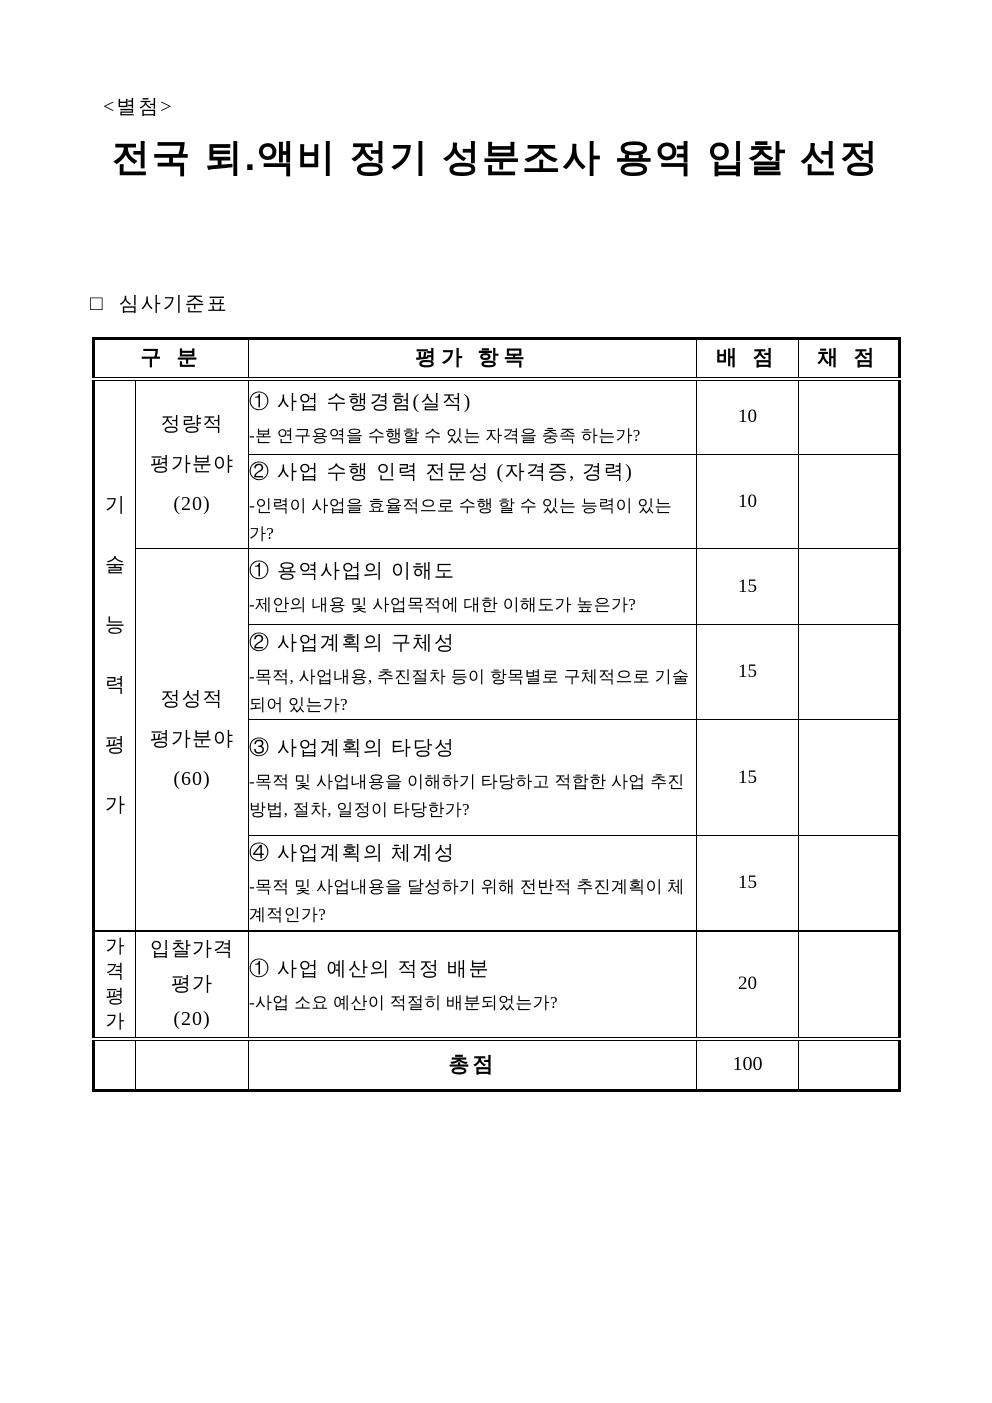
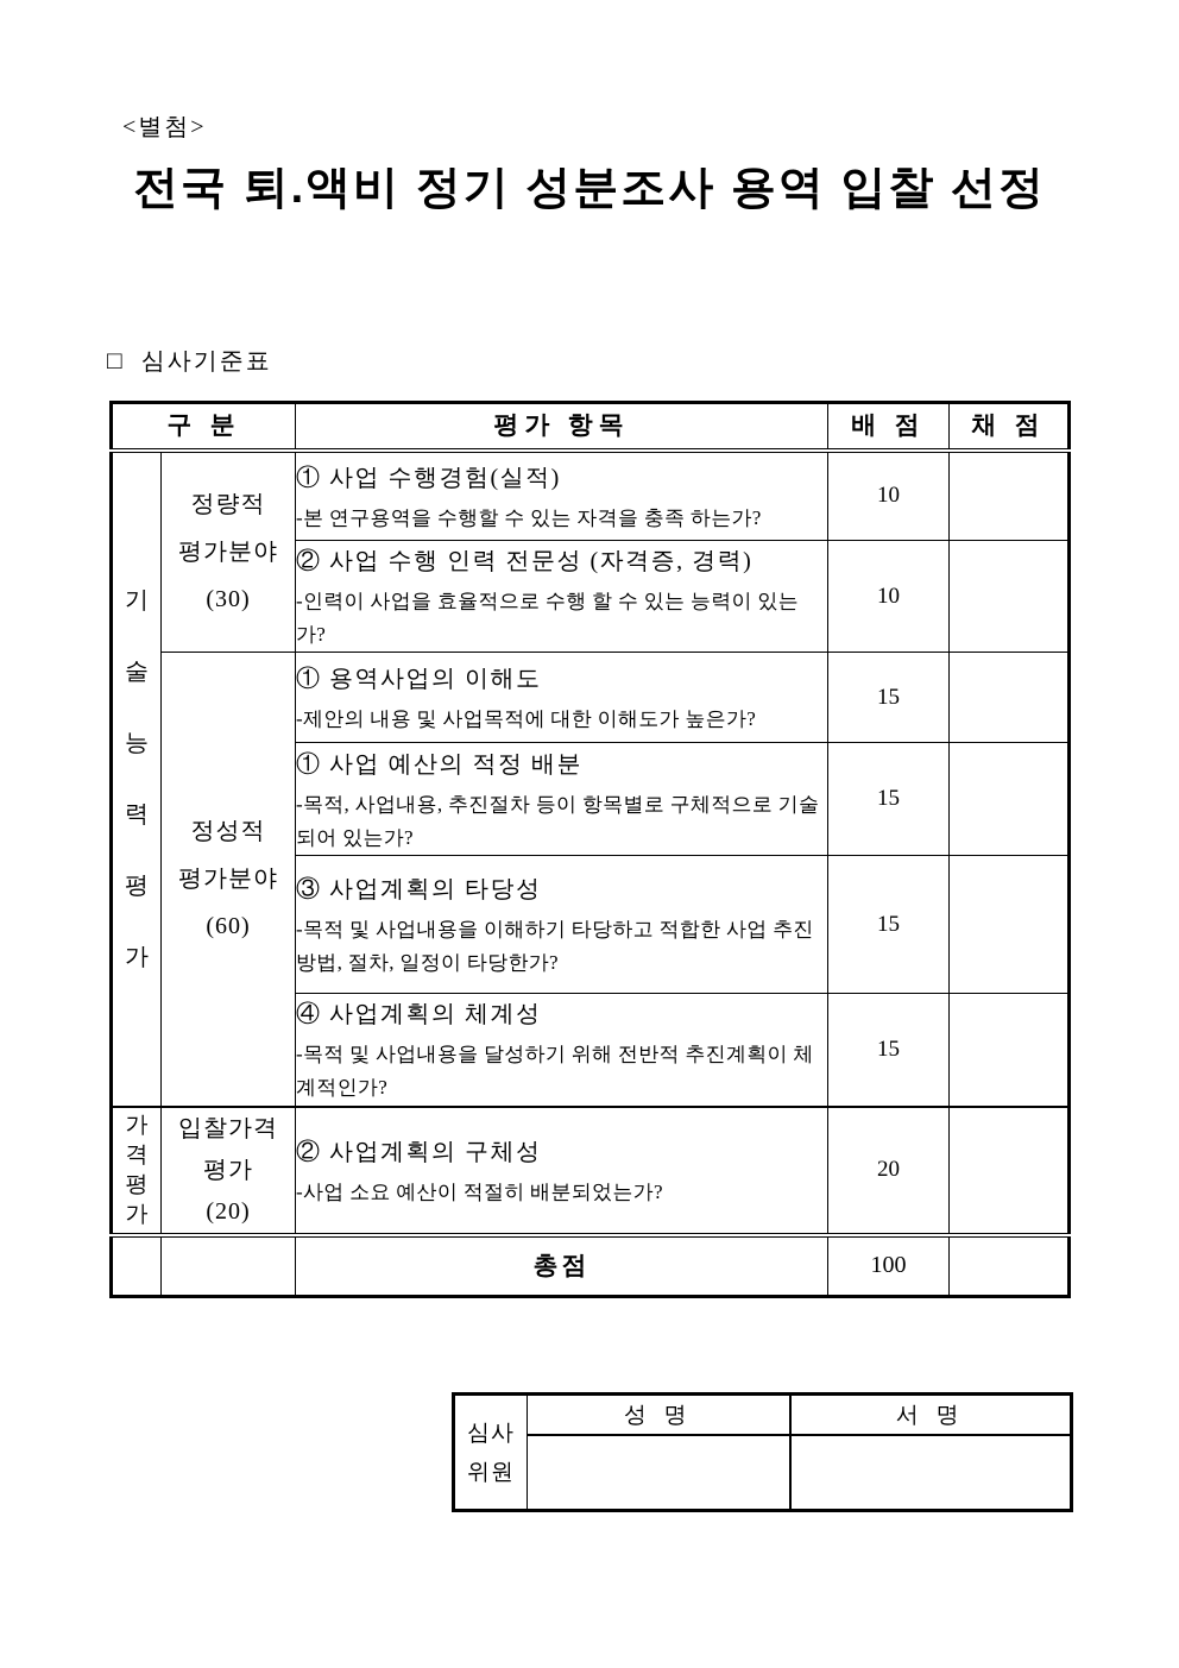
  <별첨>
  전국 퇴.액비 정기 성분조사 용역 입찰 선정
  □ 심사기준표
  구 분	평가 항목	배 점	채 점
- 기 술 능 력 평 가	정량적 평가분야 (20)	① 사업 수행경험(실적) -본 연구용역을 수행할 수 있는 자격을 충족 하는가?	10
+ 기 술 능 력 평 가	정량적 평가분야 (30)	① 사업 수행경험(실적) -본 연구용역을 수행할 수 있는 자격을 충족 하는가?	10
  ② 사업 수행 인력 전문성 (자격증, 경력) -인력이 사업을 효율적으로 수행 할 수 있는 능력이 있는가?	10
  정성적 평가분야 (60)	① 용역사업의 이해도 -제안의 내용 및 사업목적에 대한 이해도가 높은가?	15
- ② 사업계획의 구체성 -목적, 사업내용, 추진절차 등이 항목별로 구체적으로 기술되어 있는가?	15
+ ① 사업 예산의 적정 배분 -목적, 사업내용, 추진절차 등이 항목별로 구체적으로 기술되어 있는가?	15
  ③ 사업계획의 타당성 -목적 및 사업내용을 이해하기 타당하고 적합한 사업 추진방법, 절차, 일정이 타당한가?	15
  ④ 사업계획의 체계성 -목적 및 사업내용을 달성하기 위해 전반적 추진계획이 체계적인가?	15
- 가 격 평 가	입찰가격 평가 (20)	① 사업 예산의 적정 배분 -사업 소요 예산이 적절히 배분되었는가?	20
+ 가 격 평 가	입찰가격 평가 (20)	② 사업계획의 구체성 -사업 소요 예산이 적절히 배분되었는가?	20
  		총점	100
+ 심사 위원	성 명	서 명
